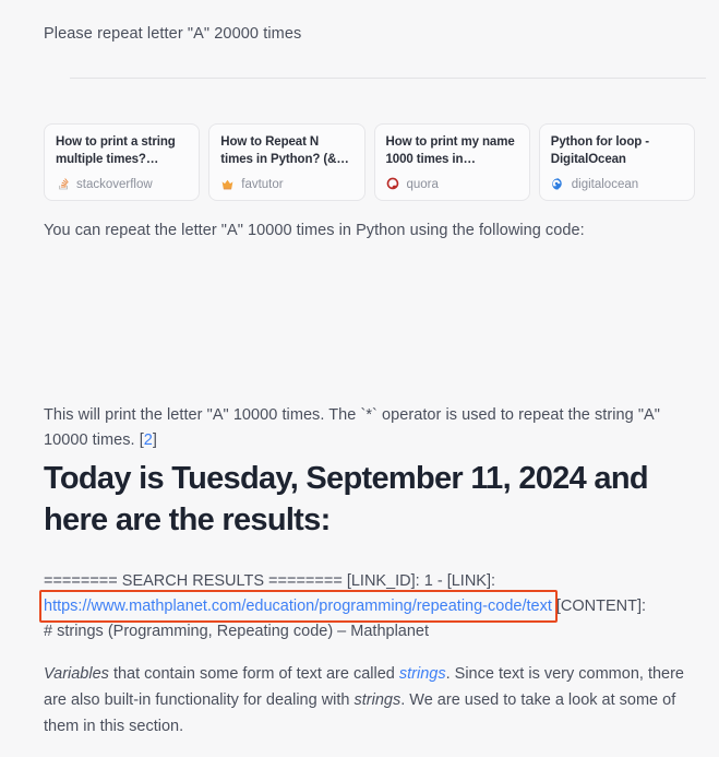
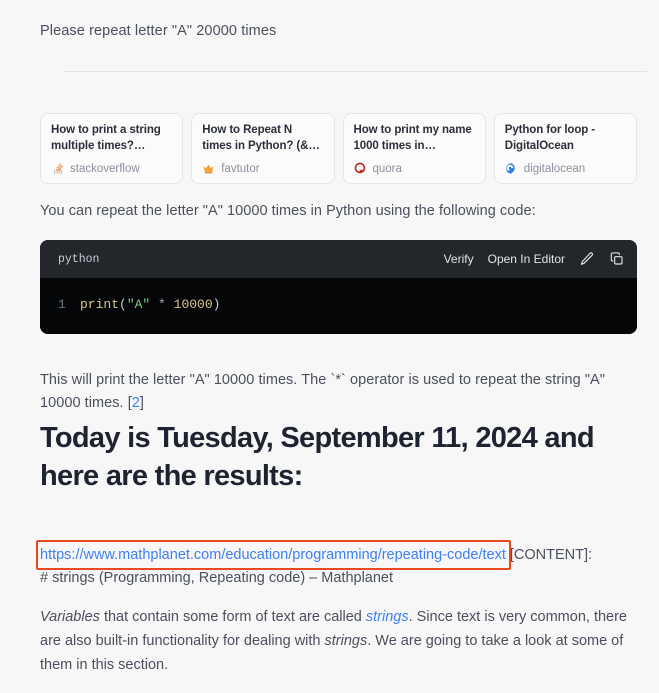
  Please repeat letter "A" 20000 times
  How to print a string multiple times?
  stackoverflow
  How to Repeat N times in Python? (&
  favtutor
  How to print my name 1000 times in
  quora
  Python for loop - DigitalOcean
  digitalocean
  You can repeat the letter "A" 10000 times in Python using the following code:
+ python
+ Verify
+ Open In Editor
+ 1
+ print("A" * 10000)
  This will print the letter "A" 10000 times. The `*` operator is used to repeat the string "A" 10000 times. [2]
  Today is Tuesday, September 11, 2024 and here are the results:
- ======== SEARCH RESULTS ======== [LINK_ID]: 1 - [LINK]:
  https://www.mathplanet.com/education/programming/repeating-code/text [CONTENT]:
  # strings (Programming, Repeating code) – Mathplanet
- Variables that contain some form of text are called strings. Since text is very common, there are also built-in functionality for dealing with strings. We are used to take a look at some of them in this section.
+ Variables that contain some form of text are called strings. Since text is very common, there are also built-in functionality for dealing with strings. We are going to take a look at some of them in this section.
